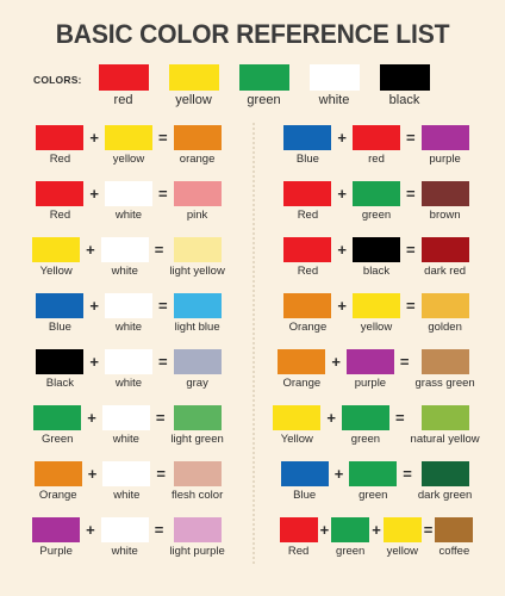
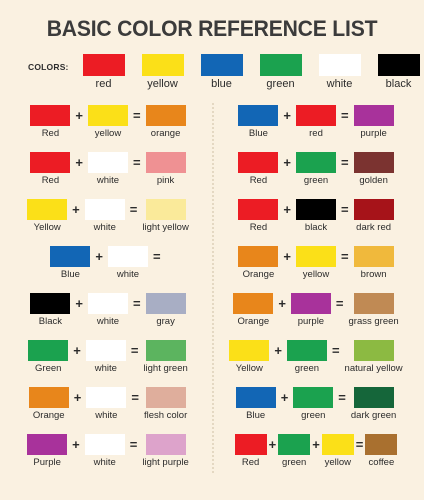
  BASIC COLOR REFERENCE LIST
  COLORS:
  red
  yellow
+ blue
  green
  white
  black
  Red
  +
  yellow
  =
  orange
  Red
  +
  white
  =
  pink
  Yellow
  +
  white
  =
  light yellow
  Blue
  +
  white
  =
- light blue
  Black
  +
  white
  =
  gray
  Green
  +
  white
  =
  light green
  Orange
  +
  white
  =
  flesh color
  Purple
  +
  white
  =
  light purple
  Blue
  +
  red
  =
  purple
  Red
  +
  green
  =
- brown
+ golden
  Red
  +
  black
  =
  dark red
  Orange
  +
  yellow
  =
- golden
+ brown
  Orange
  +
  purple
  =
  grass green
  Yellow
  +
  green
  =
  natural yellow
  Blue
  +
  green
  =
  dark green
  Red
  +
  green
  +
  yellow
  =
  coffee
